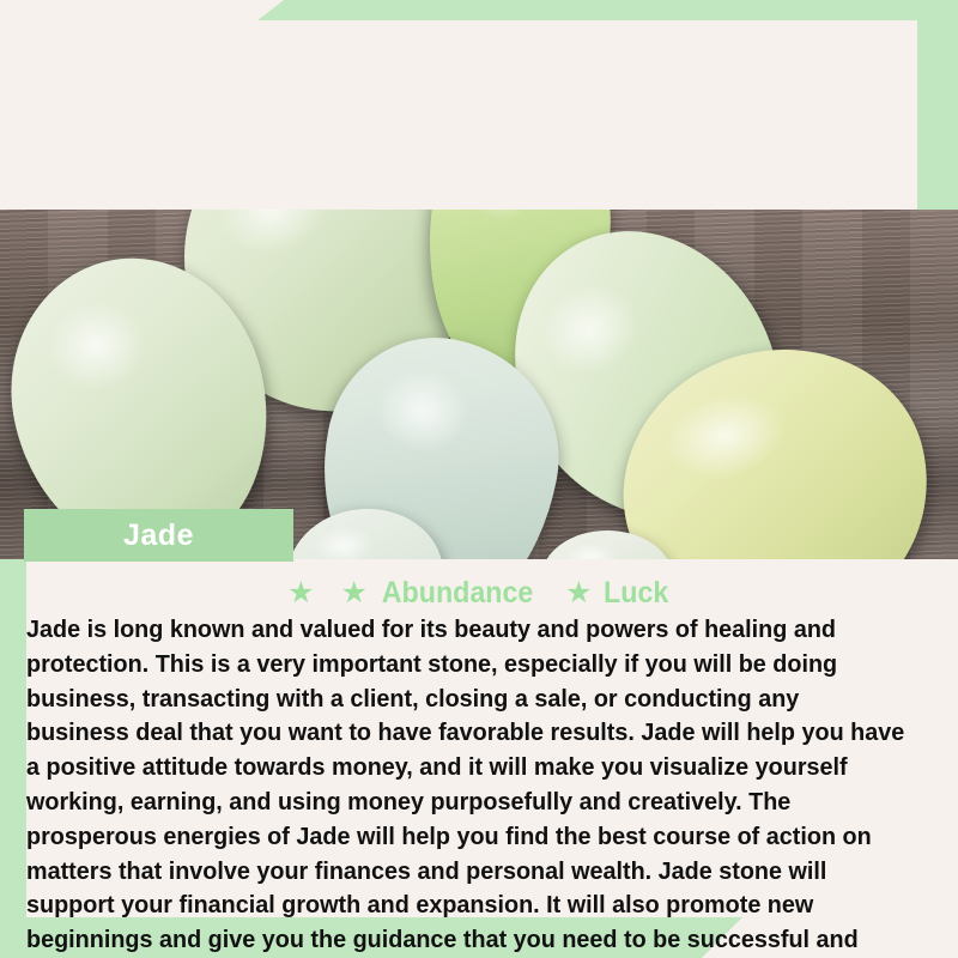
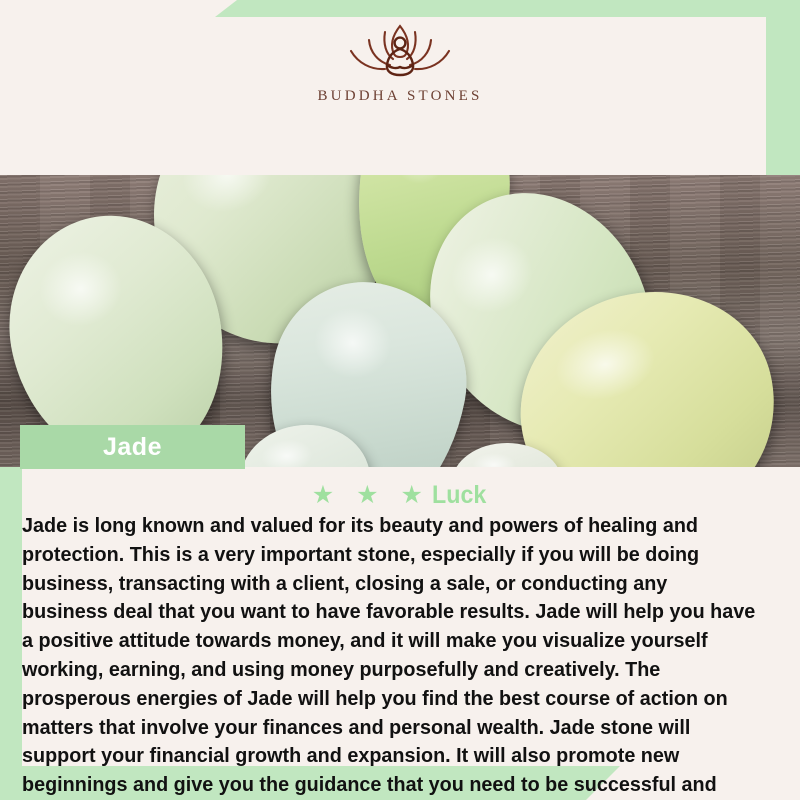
+ BUDDHA STONES
  Jade
  ★
  ★
- Abundance
  ★
  Luck
  Jade is long known and valued for its beauty and powers of healing and protection. This is a very important stone, especially if you will be doing business, transacting with a client, closing a sale, or conducting any business deal that you want to have favorable results. Jade will help you have a positive attitude towards money, and it will make you visualize yourself working, earning, and using money purposefully and creatively. The prosperous energies of Jade will help you find the best course of action on matters that involve your finances and personal wealth. Jade stone will support your financial growth and expansion. It will also promote new beginnings and give you the guidance that you need to be successful and
